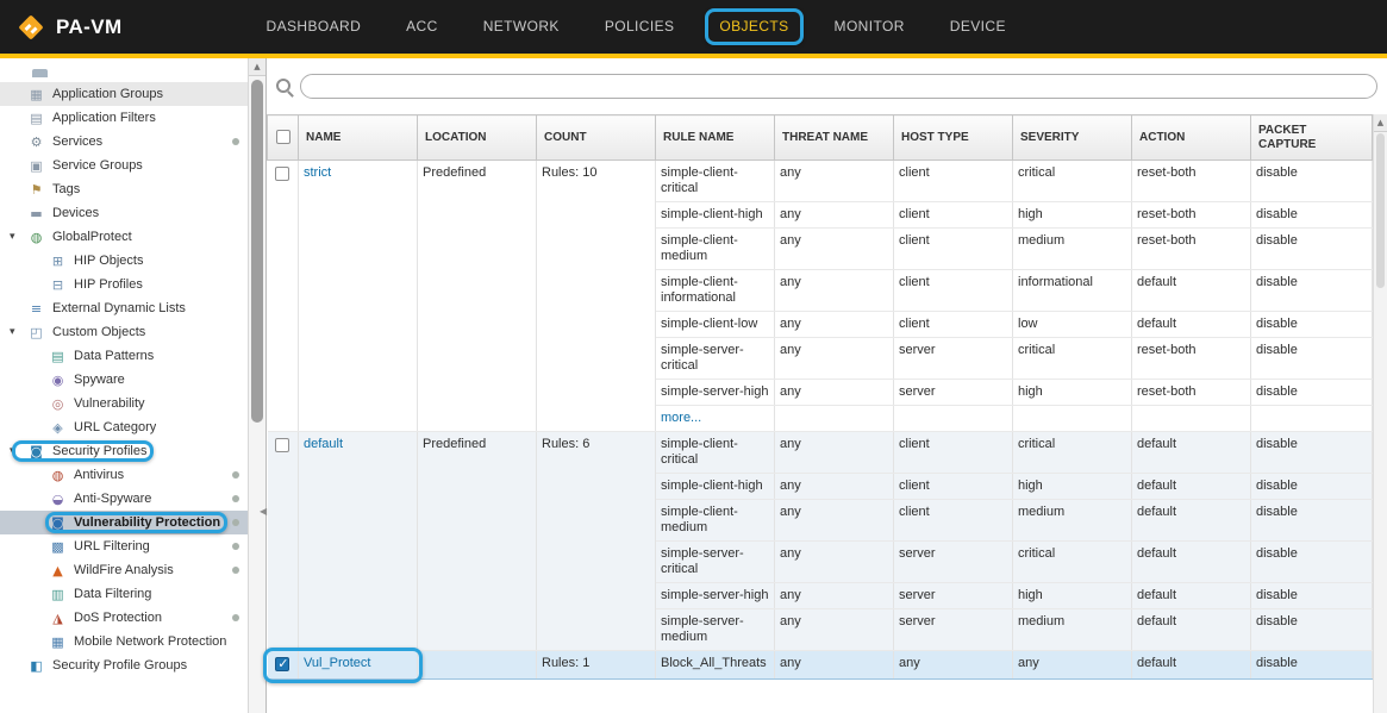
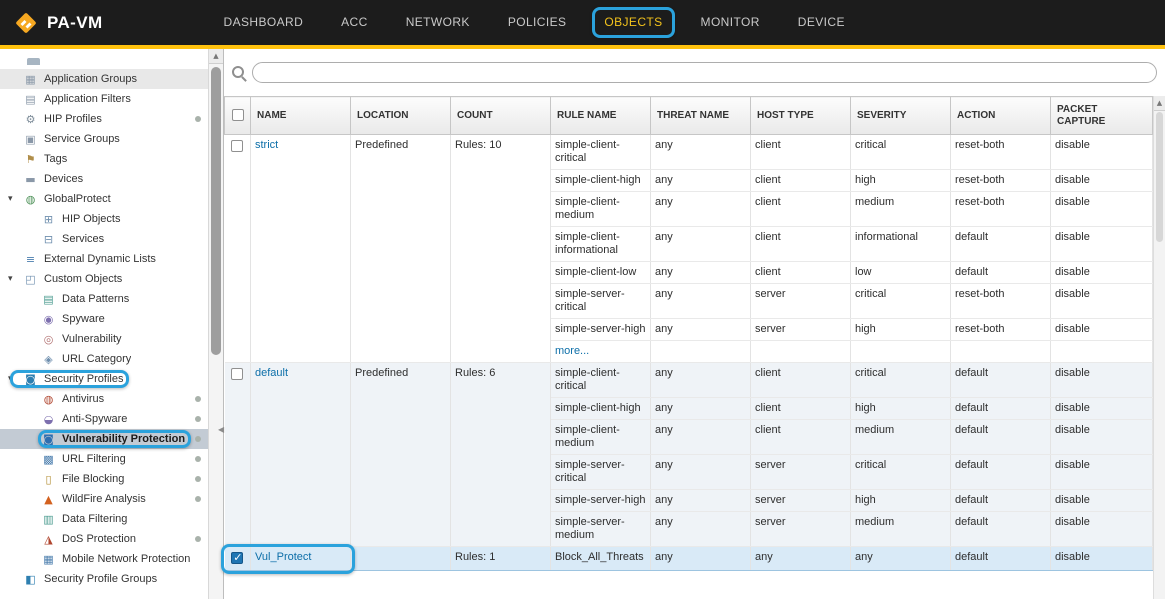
  PA-VM
  DASHBOARD
  ACC
  NETWORK
  POLICIES
  OBJECTS
  MONITOR
  DEVICE
  ▦
  Application Groups
  ▤
  Application Filters
  ⚙
- Services
+ HIP Profiles
  ▣
  Service Groups
  ⚑
  Tags
  ▬
  Devices
  ▾
  ◍
  GlobalProtect
  ⊞
  HIP Objects
  ⊟
- HIP Profiles
+ Services
  ≡
  External Dynamic Lists
  ▾
  ◰
  Custom Objects
  ▤
  Data Patterns
  ◉
  Spyware
  ◎
  Vulnerability
  ◈
  URL Category
  ▾
  ◙
  Security Profiles
  ◍
  Antivirus
  ◒
  Anti-Spyware
  ◙
  Vulnerability Protection
  ▩
  URL Filtering
+ ▯
+ File Blocking
  ▲
  WildFire Analysis
  ▥
  Data Filtering
  ◮
  DoS Protection
  ▦
  Mobile Network Protection
  ◧
  Security Profile Groups
  ▲
  ◀
  	NAME	LOCATION	COUNT	RULE NAME	THREAT NAME	HOST TYPE	SEVERITY	ACTION	PACKET CAPTURE
  	strict	Predefined	Rules: 10	simple-client-critical	any	client	critical	reset-both	disable
  simple-client-high	any	client	high	reset-both	disable
  simple-client-medium	any	client	medium	reset-both	disable
  simple-client-informational	any	client	informational	default	disable
  simple-client-low	any	client	low	default	disable
  simple-server-critical	any	server	critical	reset-both	disable
  simple-server-high	any	server	high	reset-both	disable
  more...
  	default	Predefined	Rules: 6	simple-client-critical	any	client	critical	default	disable
  simple-client-high	any	client	high	default	disable
  simple-client-medium	any	client	medium	default	disable
  simple-server-critical	any	server	critical	default	disable
  simple-server-high	any	server	high	default	disable
  simple-server-medium	any	server	medium	default	disable
  	Vul_Protect		Rules: 1	Block_All_Threats	any	any	any	default	disable
  ▲
